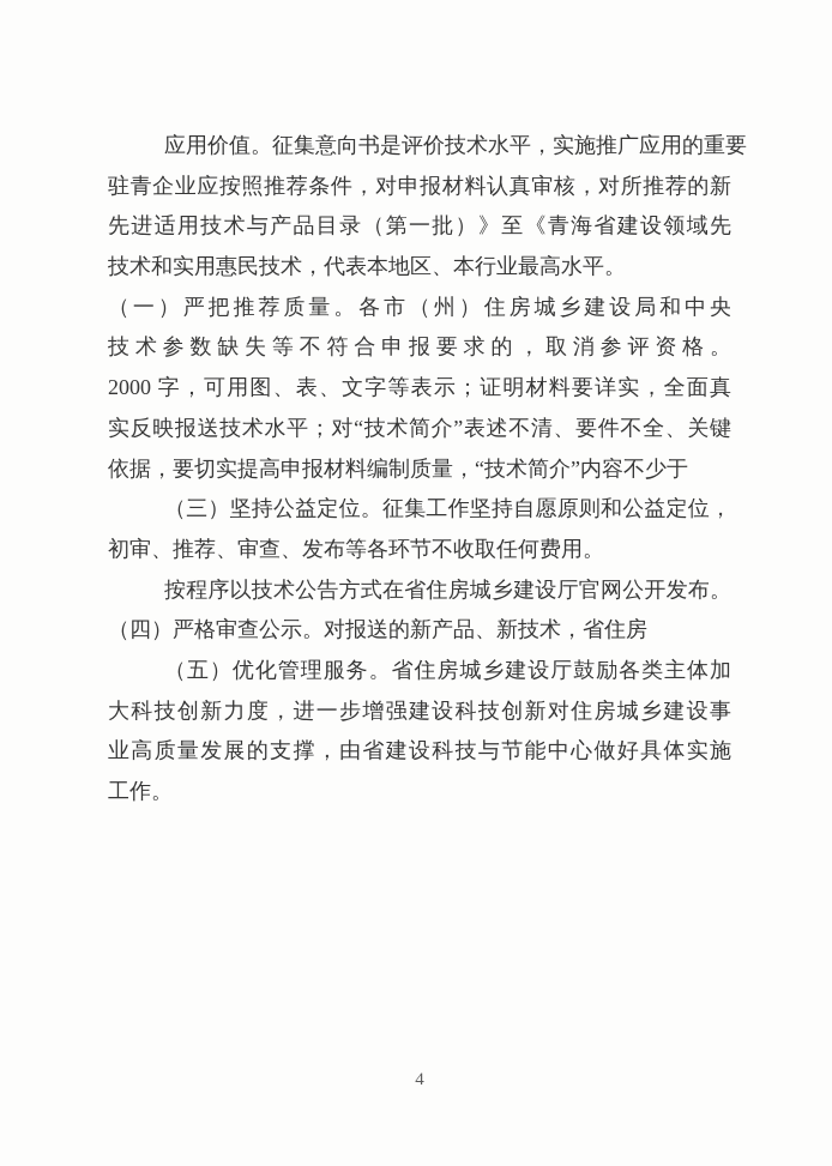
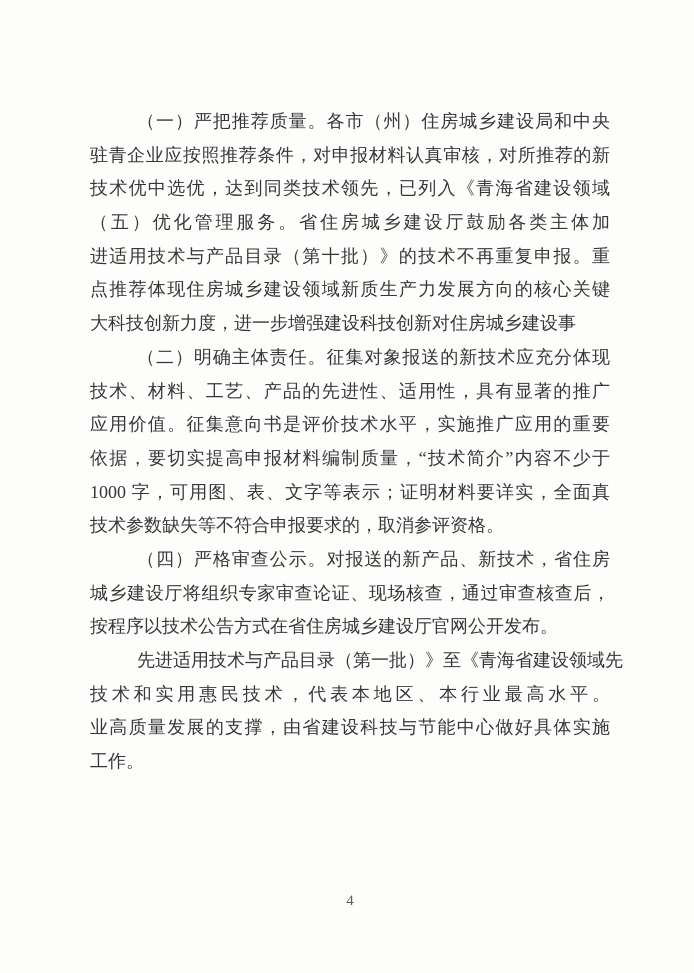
- 应用价值。征集意向书是评价技术水平，实施推广应用的重要
+ （一）严把推荐质量。各市（州）住房城乡建设局和中央
  驻青企业应按照推荐条件，对申报材料认真审核，对所推荐的新
+ 技术优中选优，达到同类技术领先，已列入《青海省建设领域
- 先进适用技术与产品目录（第一批）》至《青海省建设领域先
+ （五）优化管理服务。省住房城乡建设厅鼓励各类主体加
+ 进适用技术与产品目录（第十批）》的技术不再重复申报。重
+ 点推荐体现住房城乡建设领域新质生产力发展方向的核心关键
- 技术和实用惠民技术，代表本地区、本行业最高水平。
+ 大科技创新力度，进一步增强建设科技创新对住房城乡建设事
+ （二）明确主体责任。征集对象报送的新技术应充分体现
+ 技术、材料、工艺、产品的先进性、适用性，具有显著的推广
- （一）严把推荐质量。各市（州）住房城乡建设局和中央
+ 应用价值。征集意向书是评价技术水平，实施推广应用的重要
- 技术参数缺失等不符合申报要求的，取消参评资格。
+ 依据，要切实提高申报材料编制质量，“技术简介”内容不少于
- 2000 字，可用图、表、文字等表示；证明材料要详实，全面真
+ 1000 字，可用图、表、文字等表示；证明材料要详实，全面真
- 实反映报送技术水平；对“技术简介”表述不清、要件不全、关键
- 依据，要切实提高申报材料编制质量，“技术简介”内容不少于
+ 技术参数缺失等不符合申报要求的，取消参评资格。
- （三）坚持公益定位。征集工作坚持自愿原则和公益定位，
- 初审、推荐、审查、发布等各环节不收取任何费用。
- 按程序以技术公告方式在省住房城乡建设厅官网公开发布。
+ （四）严格审查公示。对报送的新产品、新技术，省住房
+ 城乡建设厅将组织专家审查论证、现场核查，通过审查核查后，
- （四）严格审查公示。对报送的新产品、新技术，省住房
+ 按程序以技术公告方式在省住房城乡建设厅官网公开发布。
- （五）优化管理服务。省住房城乡建设厅鼓励各类主体加
+ 先进适用技术与产品目录（第一批）》至《青海省建设领域先
- 大科技创新力度，进一步增强建设科技创新对住房城乡建设事
+ 技术和实用惠民技术，代表本地区、本行业最高水平。
  业高质量发展的支撑，由省建设科技与节能中心做好具体实施
  工作。
  4
